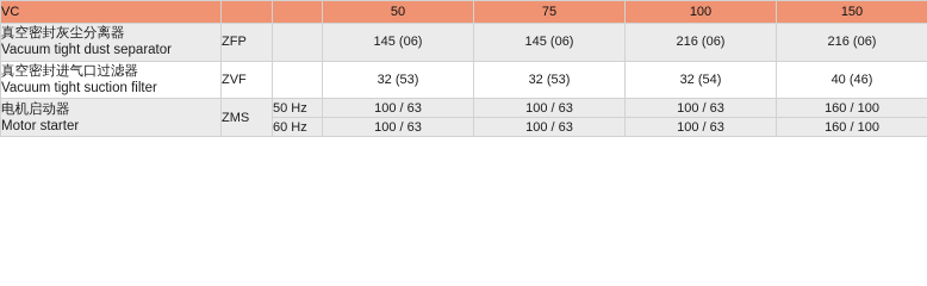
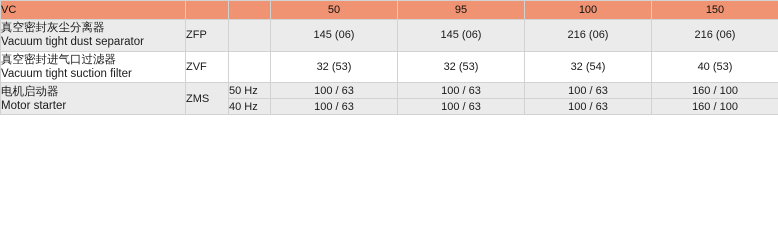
- VC			50	75	100	150
+ VC			50	95	100	150
  真空密封灰尘分离器 Vacuum tight dust separator	ZFP		145 (06)	145 (06)	216 (06)	216 (06)
- 真空密封进气口过滤器 Vacuum tight suction filter	ZVF		32 (53)	32 (53)	32 (54)	40 (46)
+ 真空密封进气口过滤器 Vacuum tight suction filter	ZVF		32 (53)	32 (53)	32 (54)	40 (53)
  电机启动器 Motor starter	ZMS	50 Hz	100 / 63	100 / 63	100 / 63	160 / 100
- 60 Hz	100 / 63	100 / 63	100 / 63	160 / 100
+ 40 Hz	100 / 63	100 / 63	100 / 63	160 / 100
